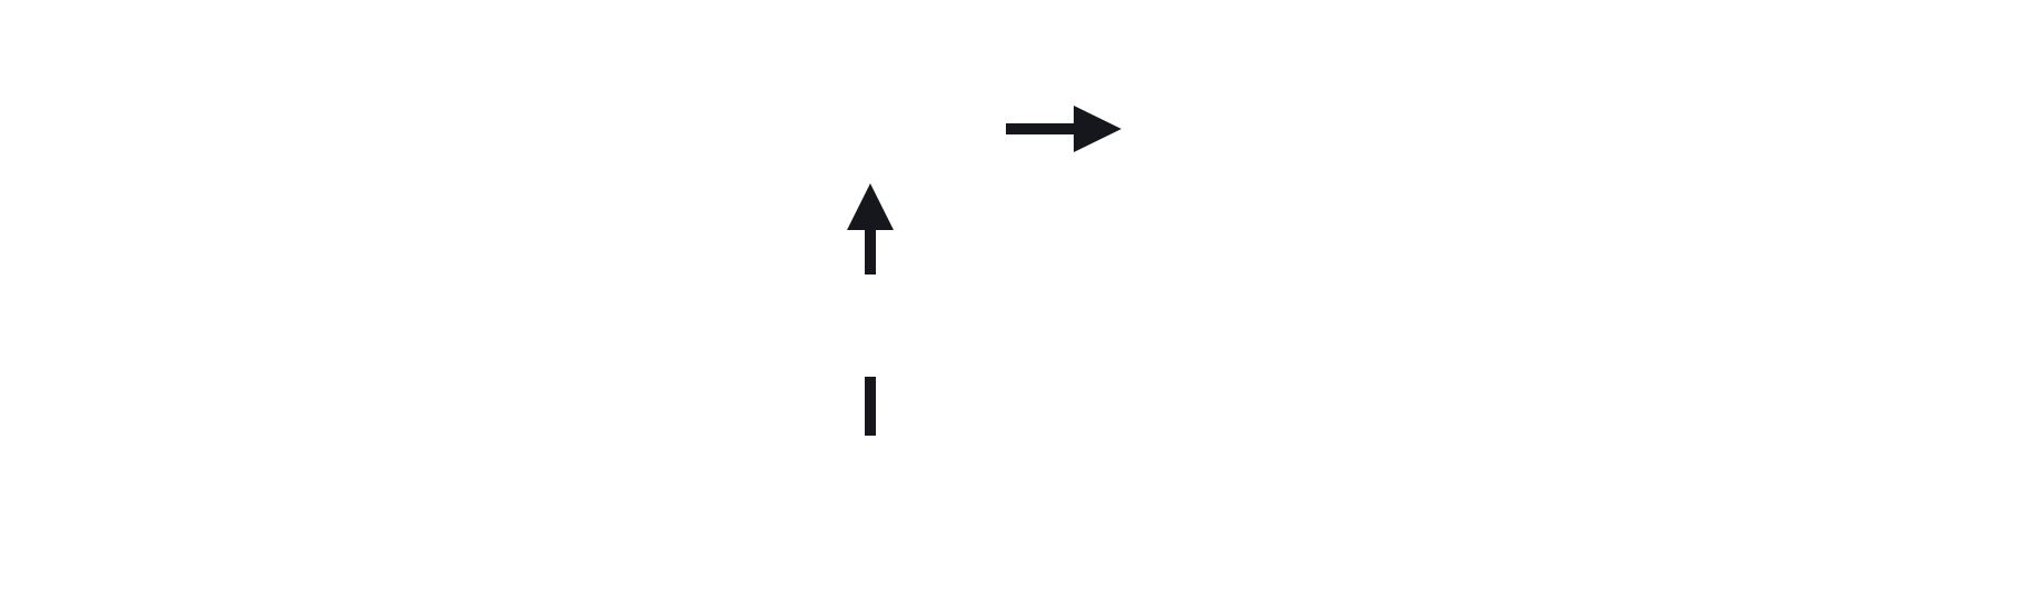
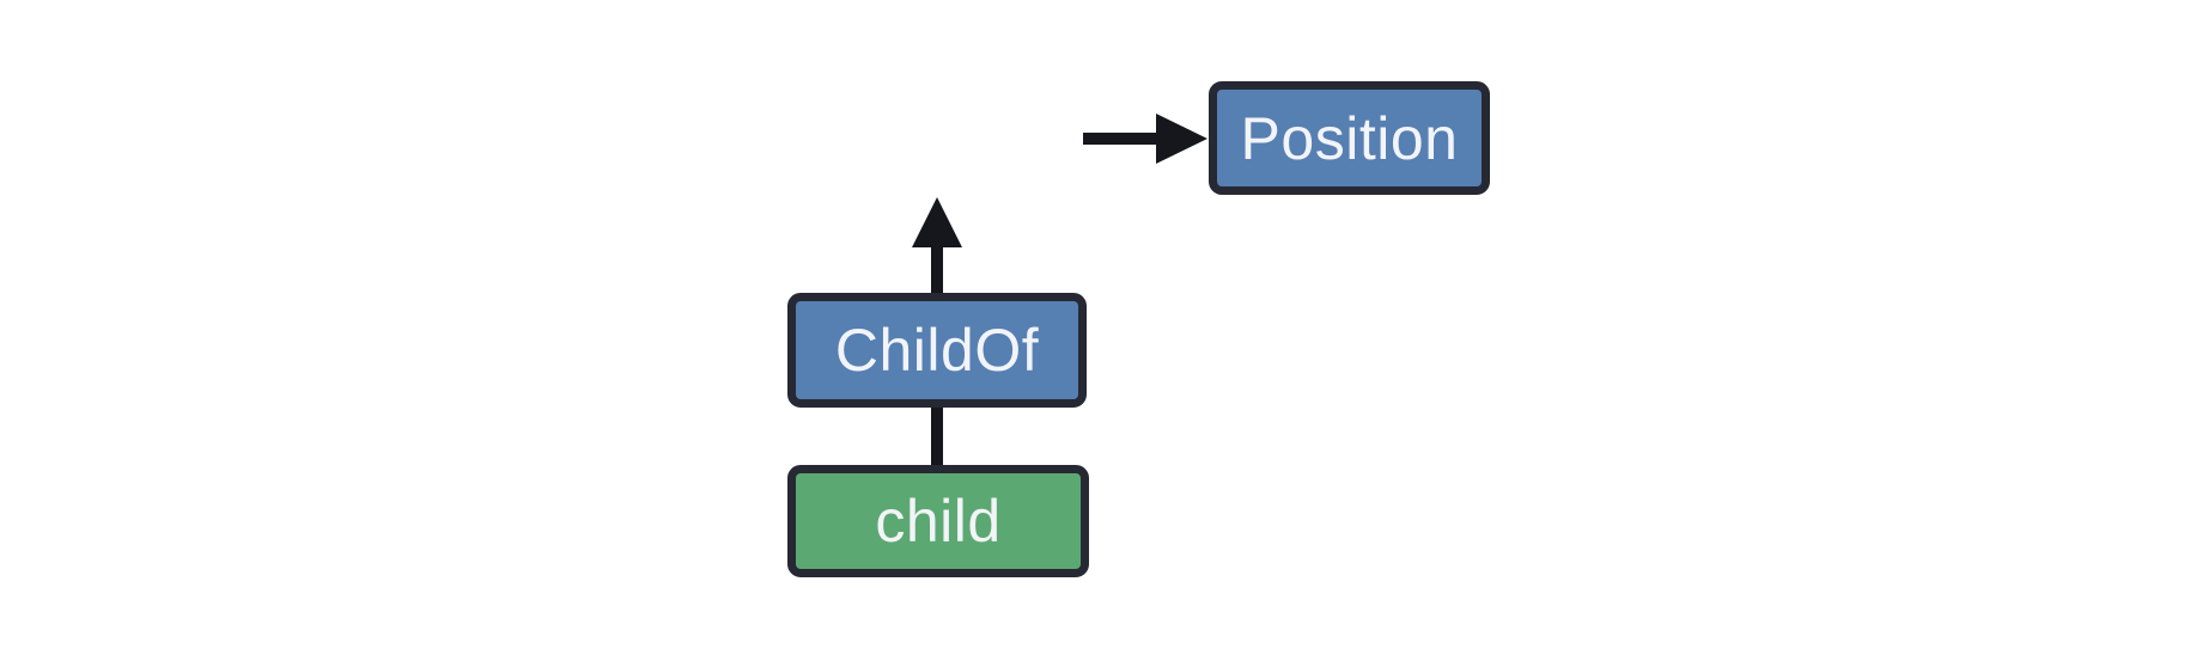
+ Position
+ ChildOf
+ child
